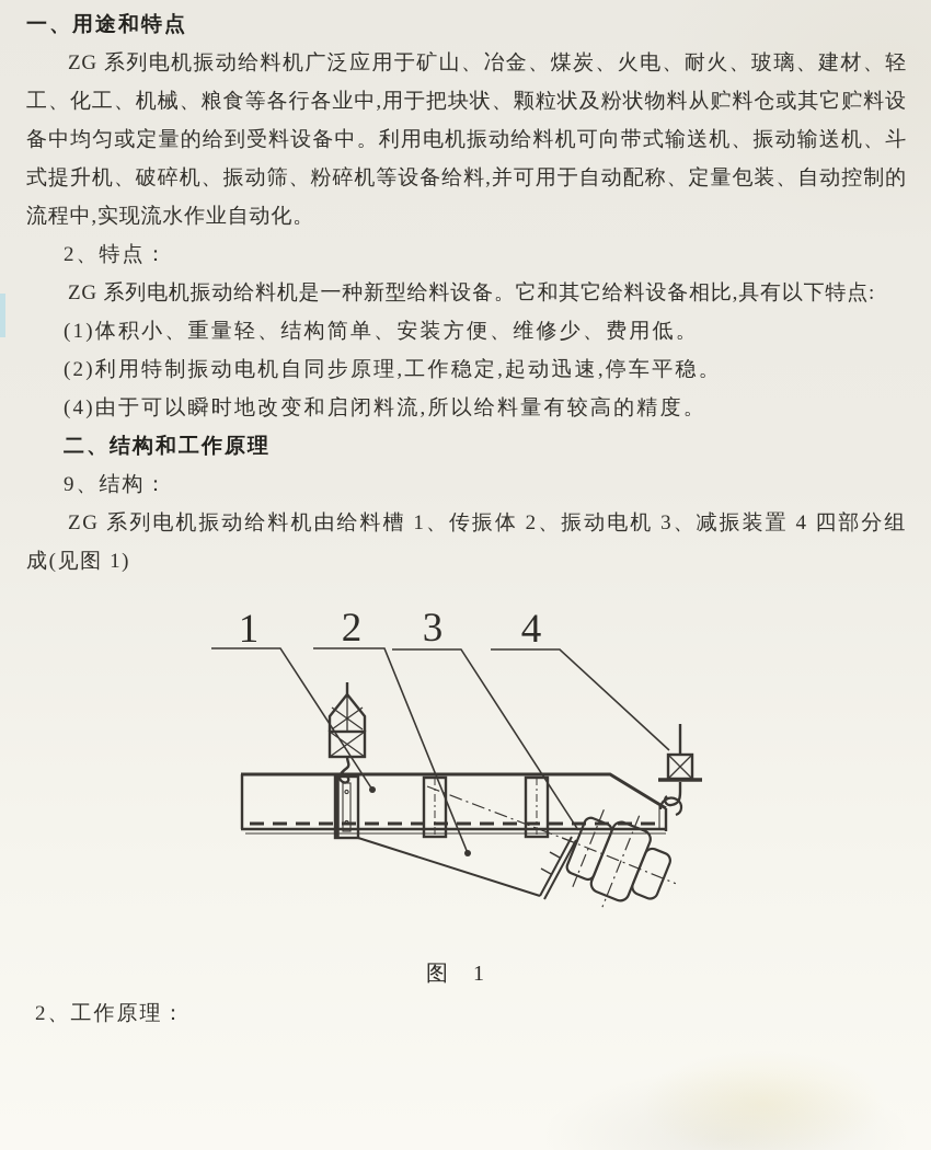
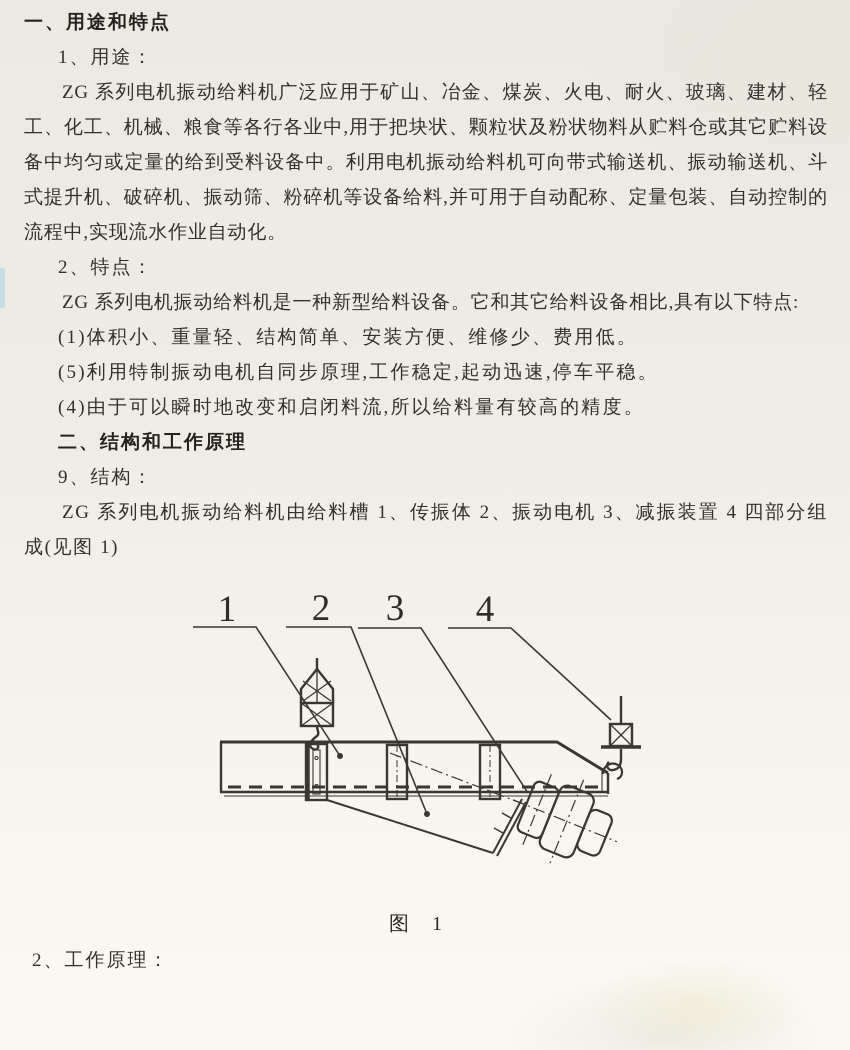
  一、用途和特点
+ 1、用途：
  ZG 系列电机振动给料机广泛应用于矿山、冶金、煤炭、火电、耐火、玻璃、建材、轻工、化工、机械、粮食等各行各业中,用于把块状、颗粒状及粉状物料从贮料仓或其它贮料设备中均匀或定量的给到受料设备中。利用电机振动给料机可向带式输送机、振动输送机、斗式提升机、破碎机、振动筛、粉碎机等设备给料,并可用于自动配称、定量包装、自动控制的流程中,实现流水作业自动化。
  2、特点：
  ZG 系列电机振动给料机是一种新型给料设备。它和其它给料设备相比,具有以下特点:
  (1)体积小、重量轻、结构简单、安装方便、维修少、费用低。
- (2)利用特制振动电机自同步原理,工作稳定,起动迅速,停车平稳。
+ (5)利用特制振动电机自同步原理,工作稳定,起动迅速,停车平稳。
  (4)由于可以瞬时地改变和启闭料流,所以给料量有较高的精度。
  二、结构和工作原理
  9、结构：
  ZG 系列电机振动给料机由给料槽 1、传振体 2、振动电机 3、减振装置 4 四部分组成(见图 1)
  1
  2
  3
  4
  图 1
  2、工作原理：
